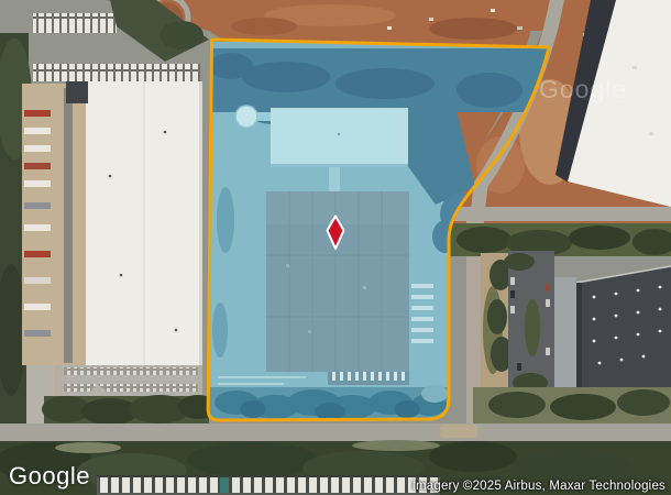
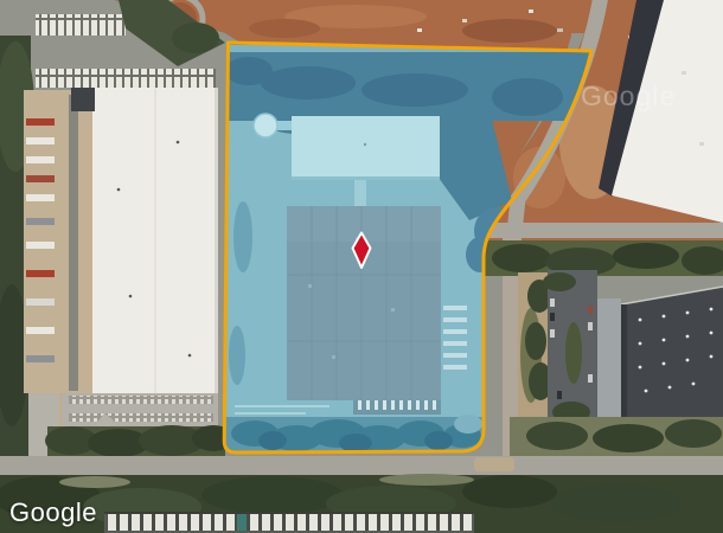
  Google
  Google
- Imagery ©2025 Airbus, Maxar Technologies
